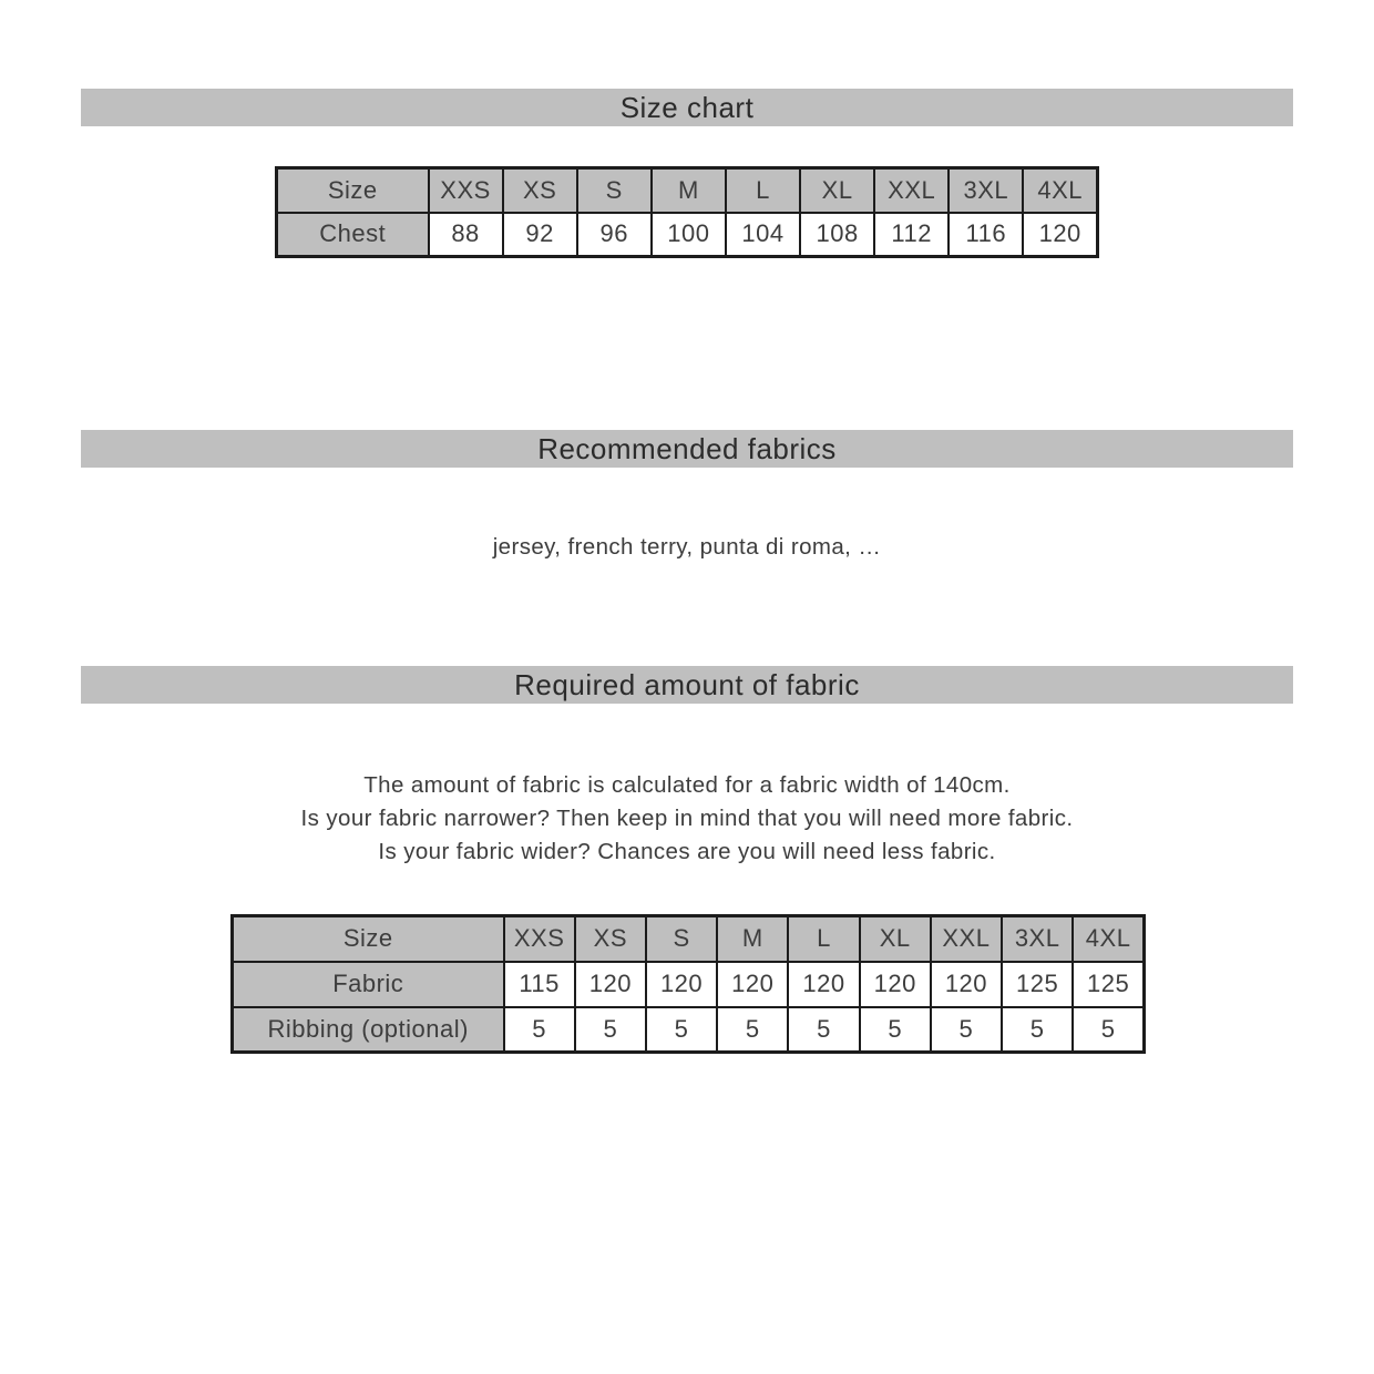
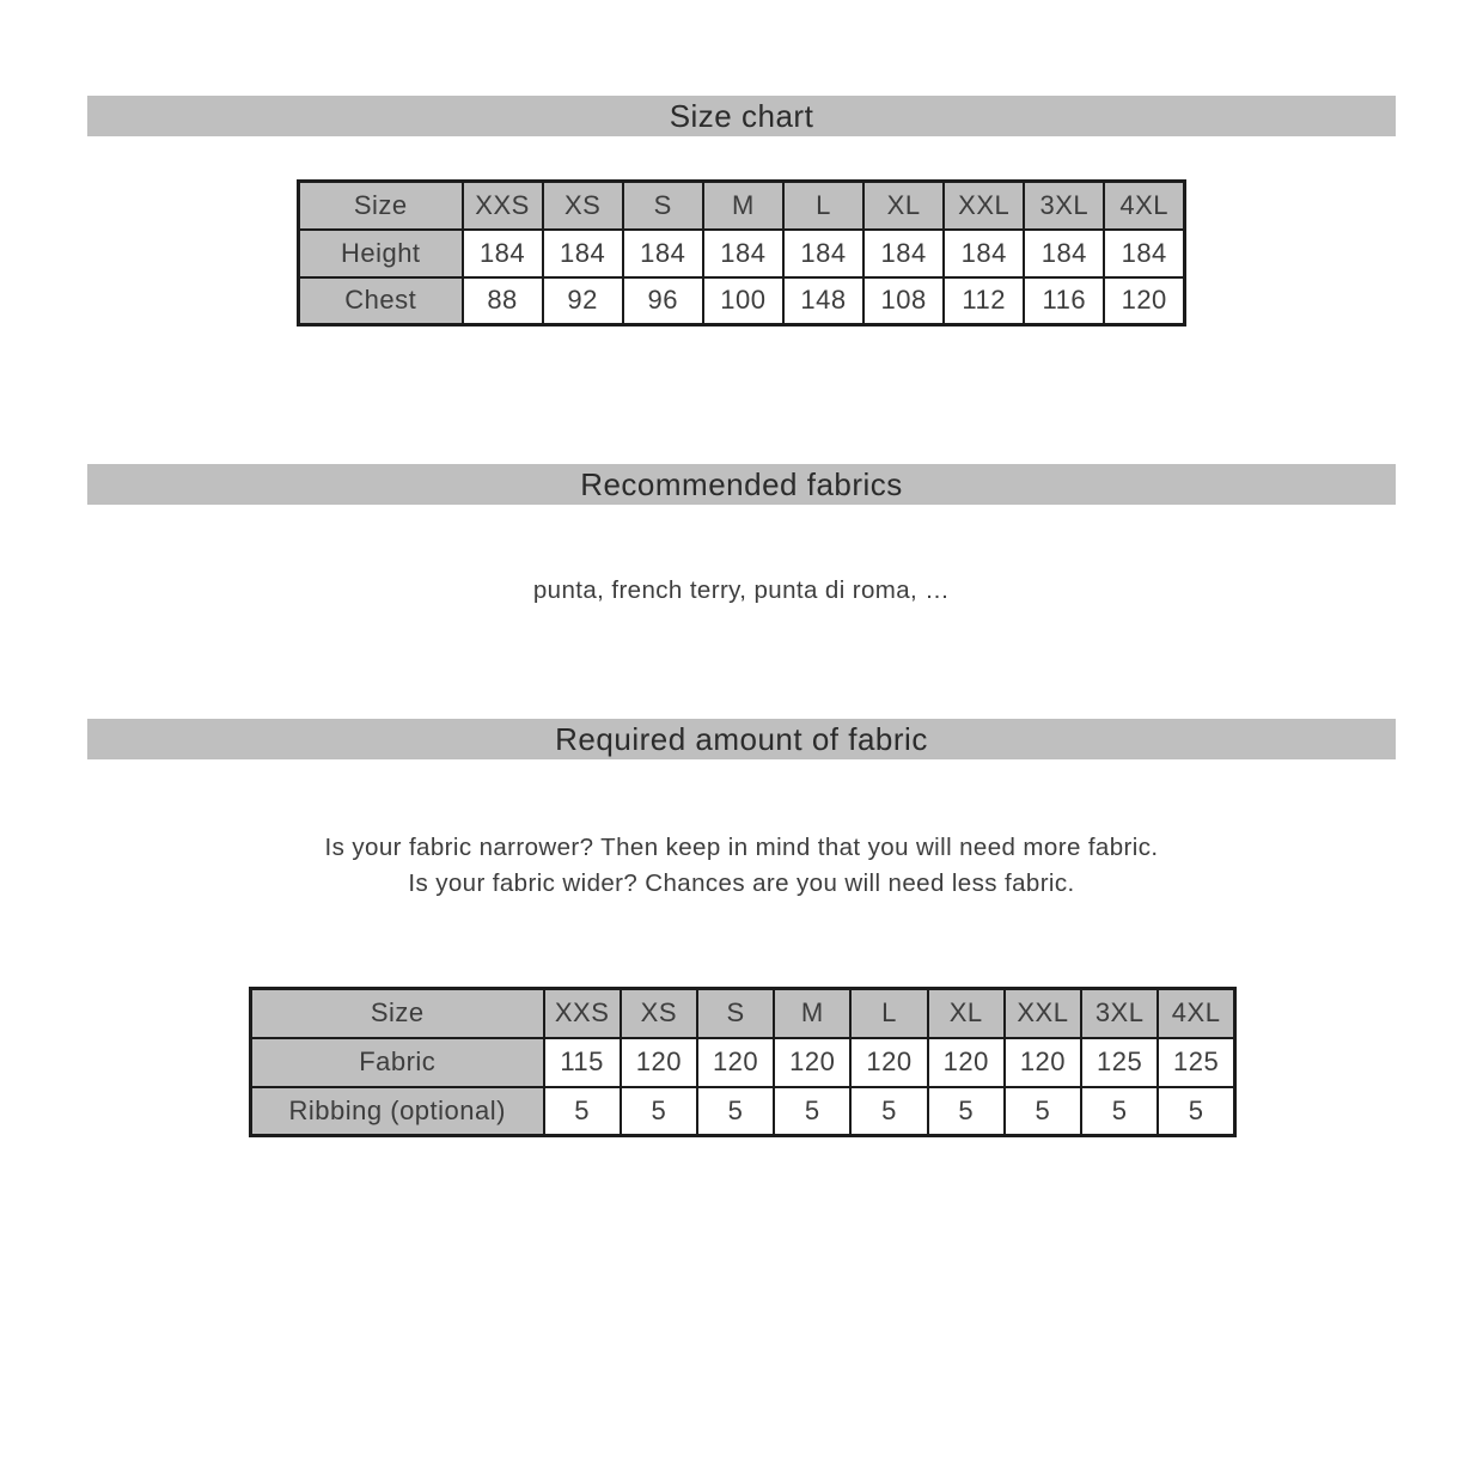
  Size chart
  Size	XXS	XS	S	M	L	XL	XXL	3XL	4XL
+ Height	184	184	184	184	184	184	184	184	184
- Chest	88	92	96	100	104	108	112	116	120
+ Chest	88	92	96	100	148	108	112	116	120
  Recommended fabrics
- jersey, french terry, punta di roma, …
+ punta, french terry, punta di roma, …
  Required amount of fabric
- The amount of fabric is calculated for a fabric width of 140cm.
  Is your fabric narrower? Then keep in mind that you will need more fabric.
  Is your fabric wider? Chances are you will need less fabric.
  Size	XXS	XS	S	M	L	XL	XXL	3XL	4XL
  Fabric	115	120	120	120	120	120	120	125	125
  Ribbing (optional)	5	5	5	5	5	5	5	5	5
